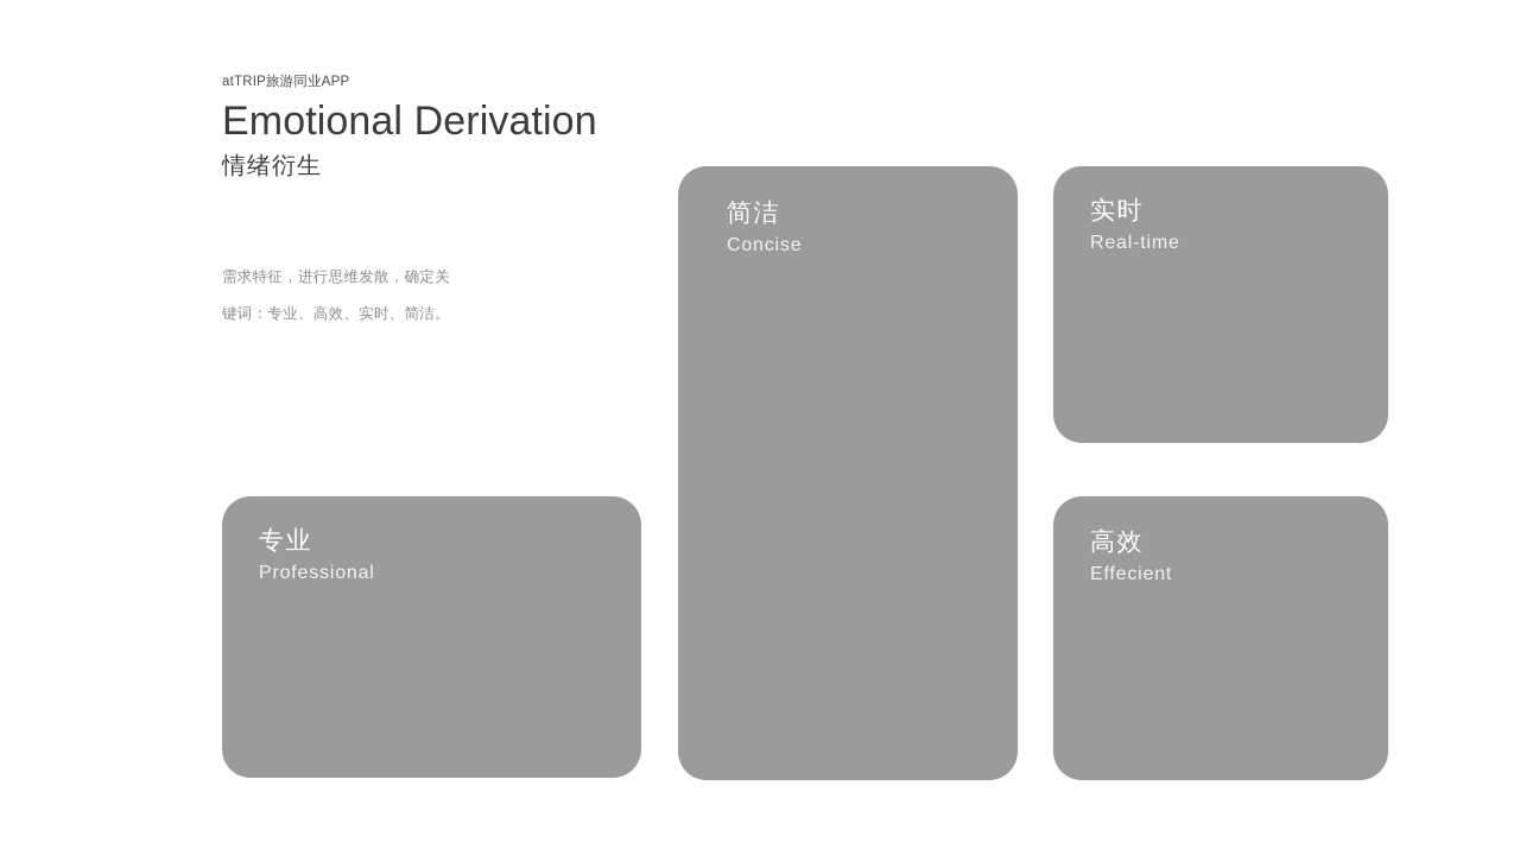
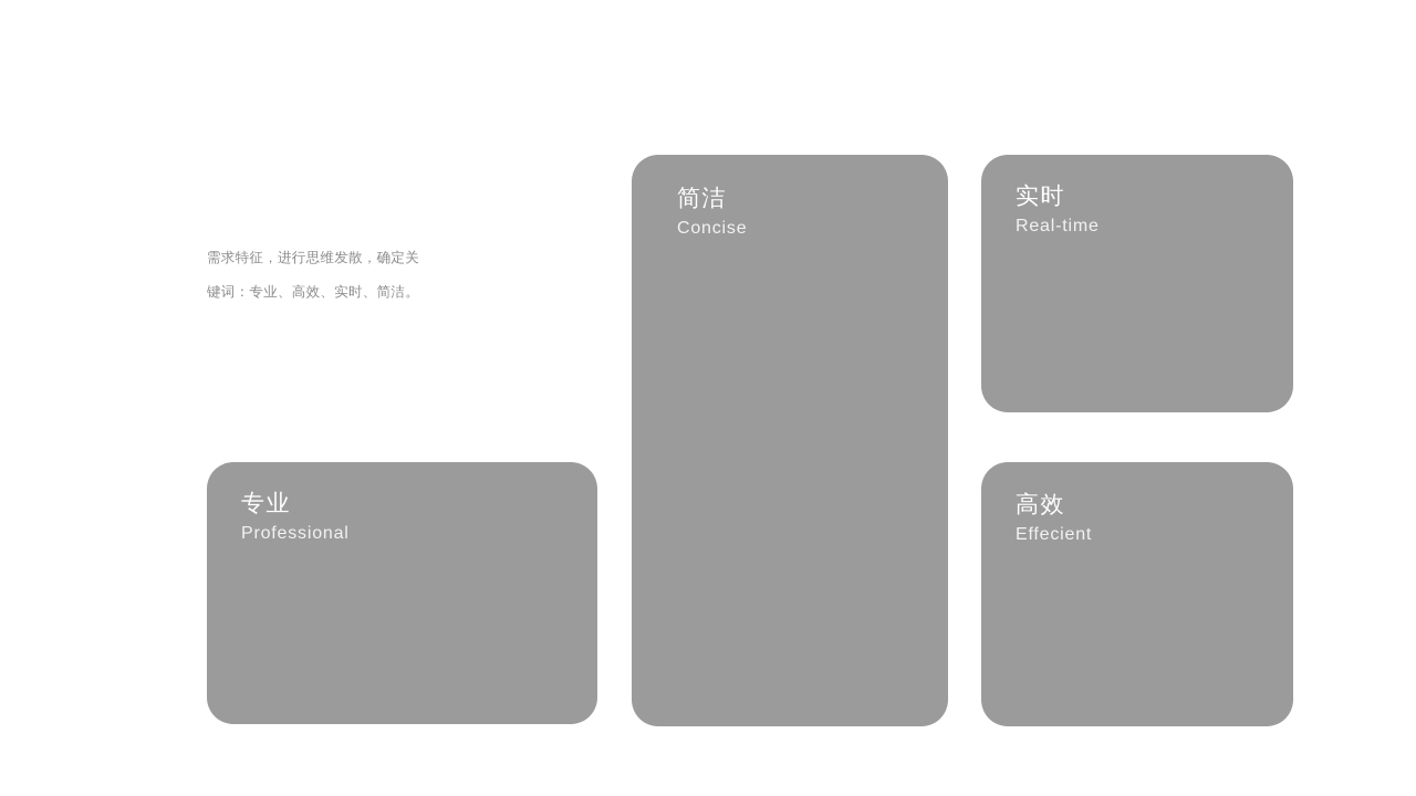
- atTRIP旅游同业APP
- Emotional Derivation
- 情绪衍生
  需求特征，进行思维发散，确定关
  键词：专业、高效、实时、简洁。
  专业
  Professional
  简洁
  Concise
  实时
  Real-time
  高效
  Effecient
